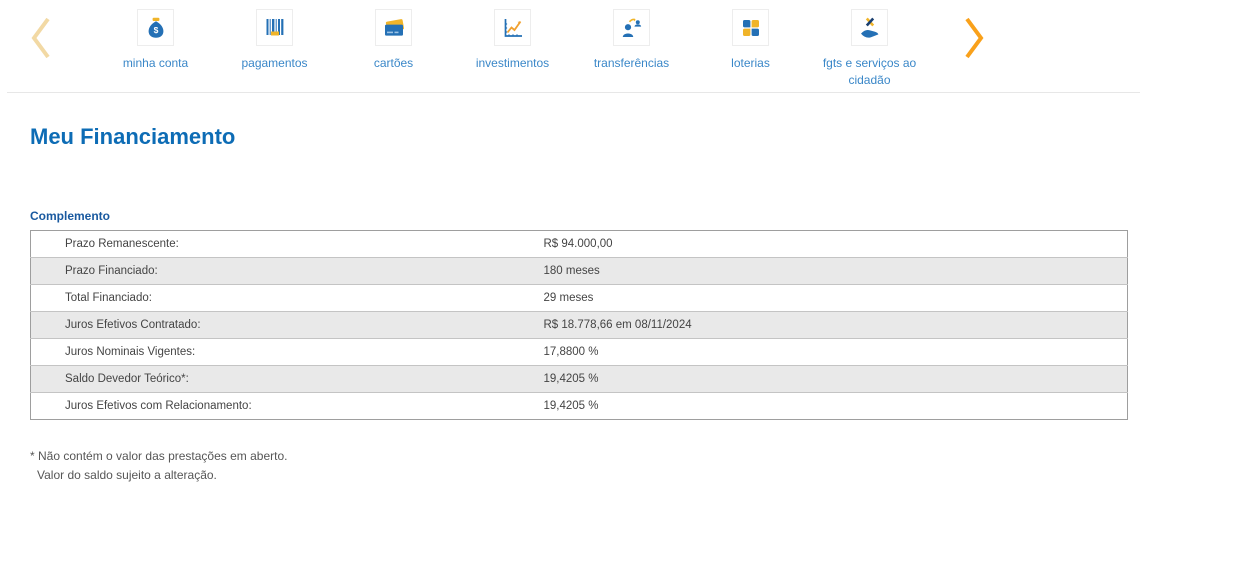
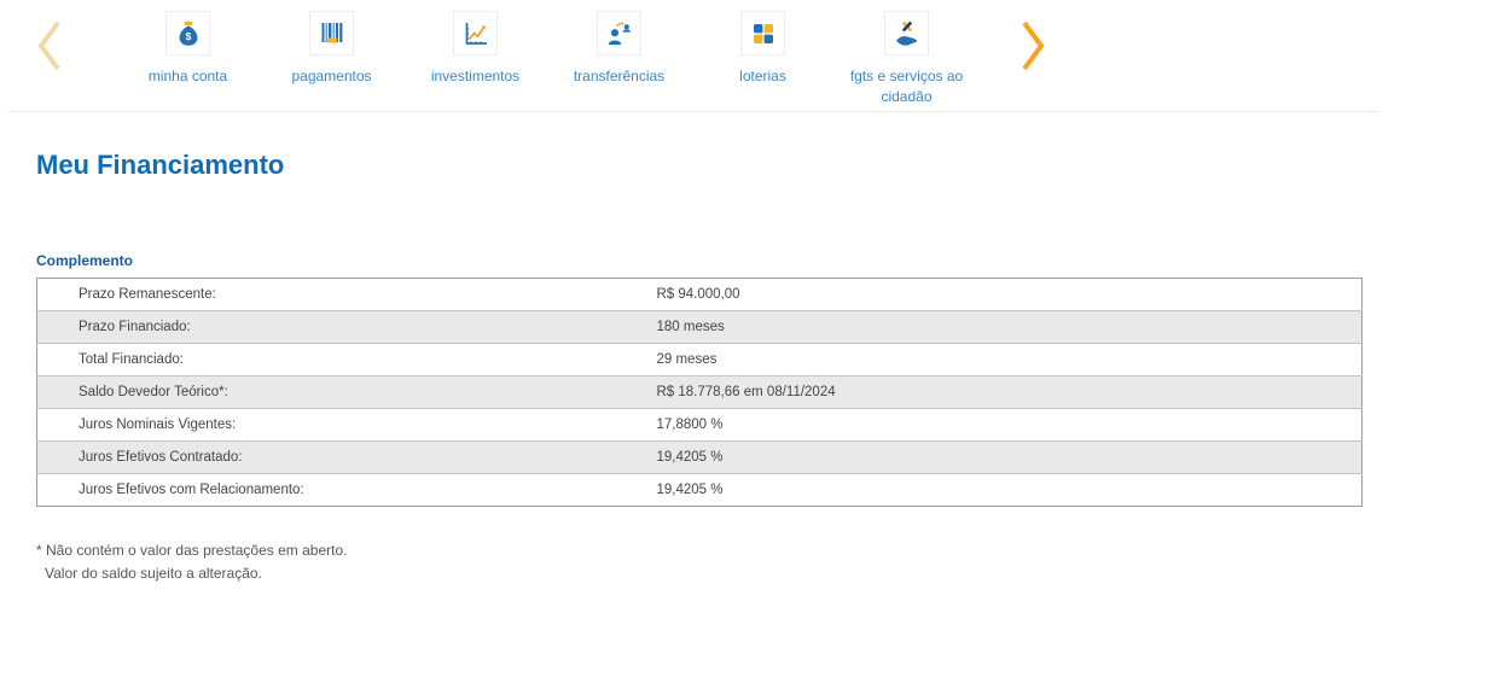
  $
  minha conta
  pagamentos
- cartões
  investimentos
  transferências
  loterias
  fgts e serviços ao cidadão
  Meu Financiamento
  Complemento
  Prazo Remanescente:	R$ 94.000,00
  Prazo Financiado:	180 meses
  Total Financiado:	29 meses
- Juros Efetivos Contratado:	R$ 18.778,66 em 08/11/2024
+ Saldo Devedor Teórico*:	R$ 18.778,66 em 08/11/2024
  Juros Nominais Vigentes:	17,8800 %
- Saldo Devedor Teórico*:	19,4205 %
+ Juros Efetivos Contratado:	19,4205 %
  Juros Efetivos com Relacionamento:	19,4205 %
  * Não contém o valor das prestações em aberto.
  Valor do saldo sujeito a alteração.
